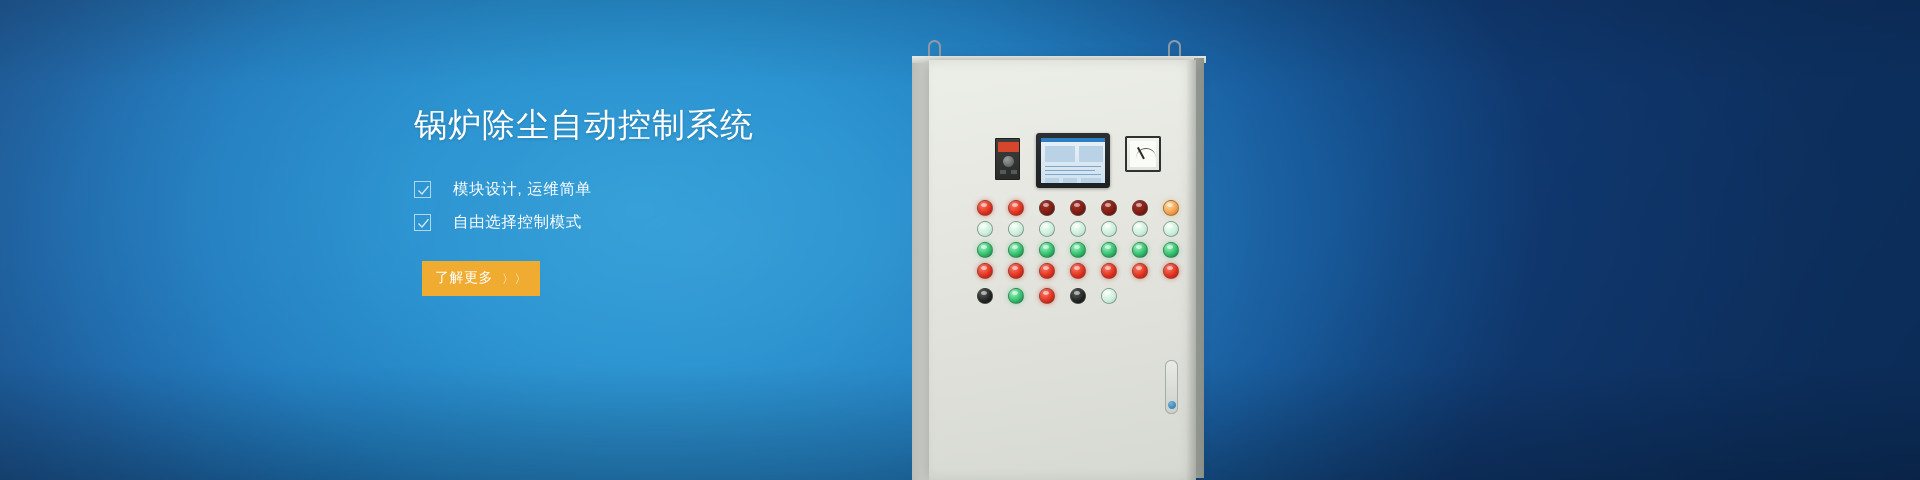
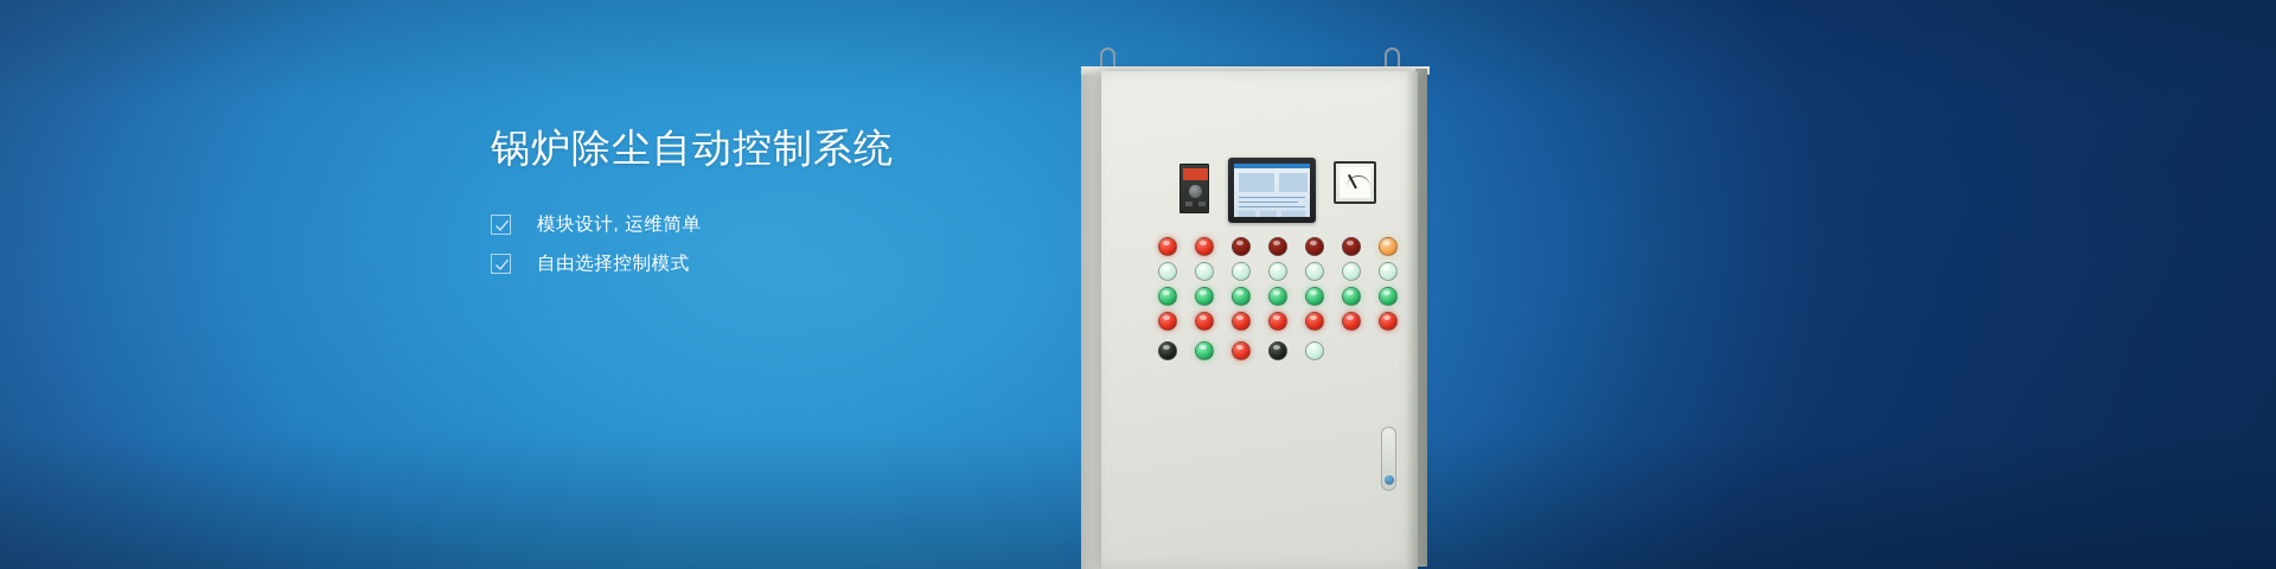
  锅炉除尘自动控制系统
  模块设计, 运维简单
  自由选择控制模式
- 了解更多
- 〉〉
